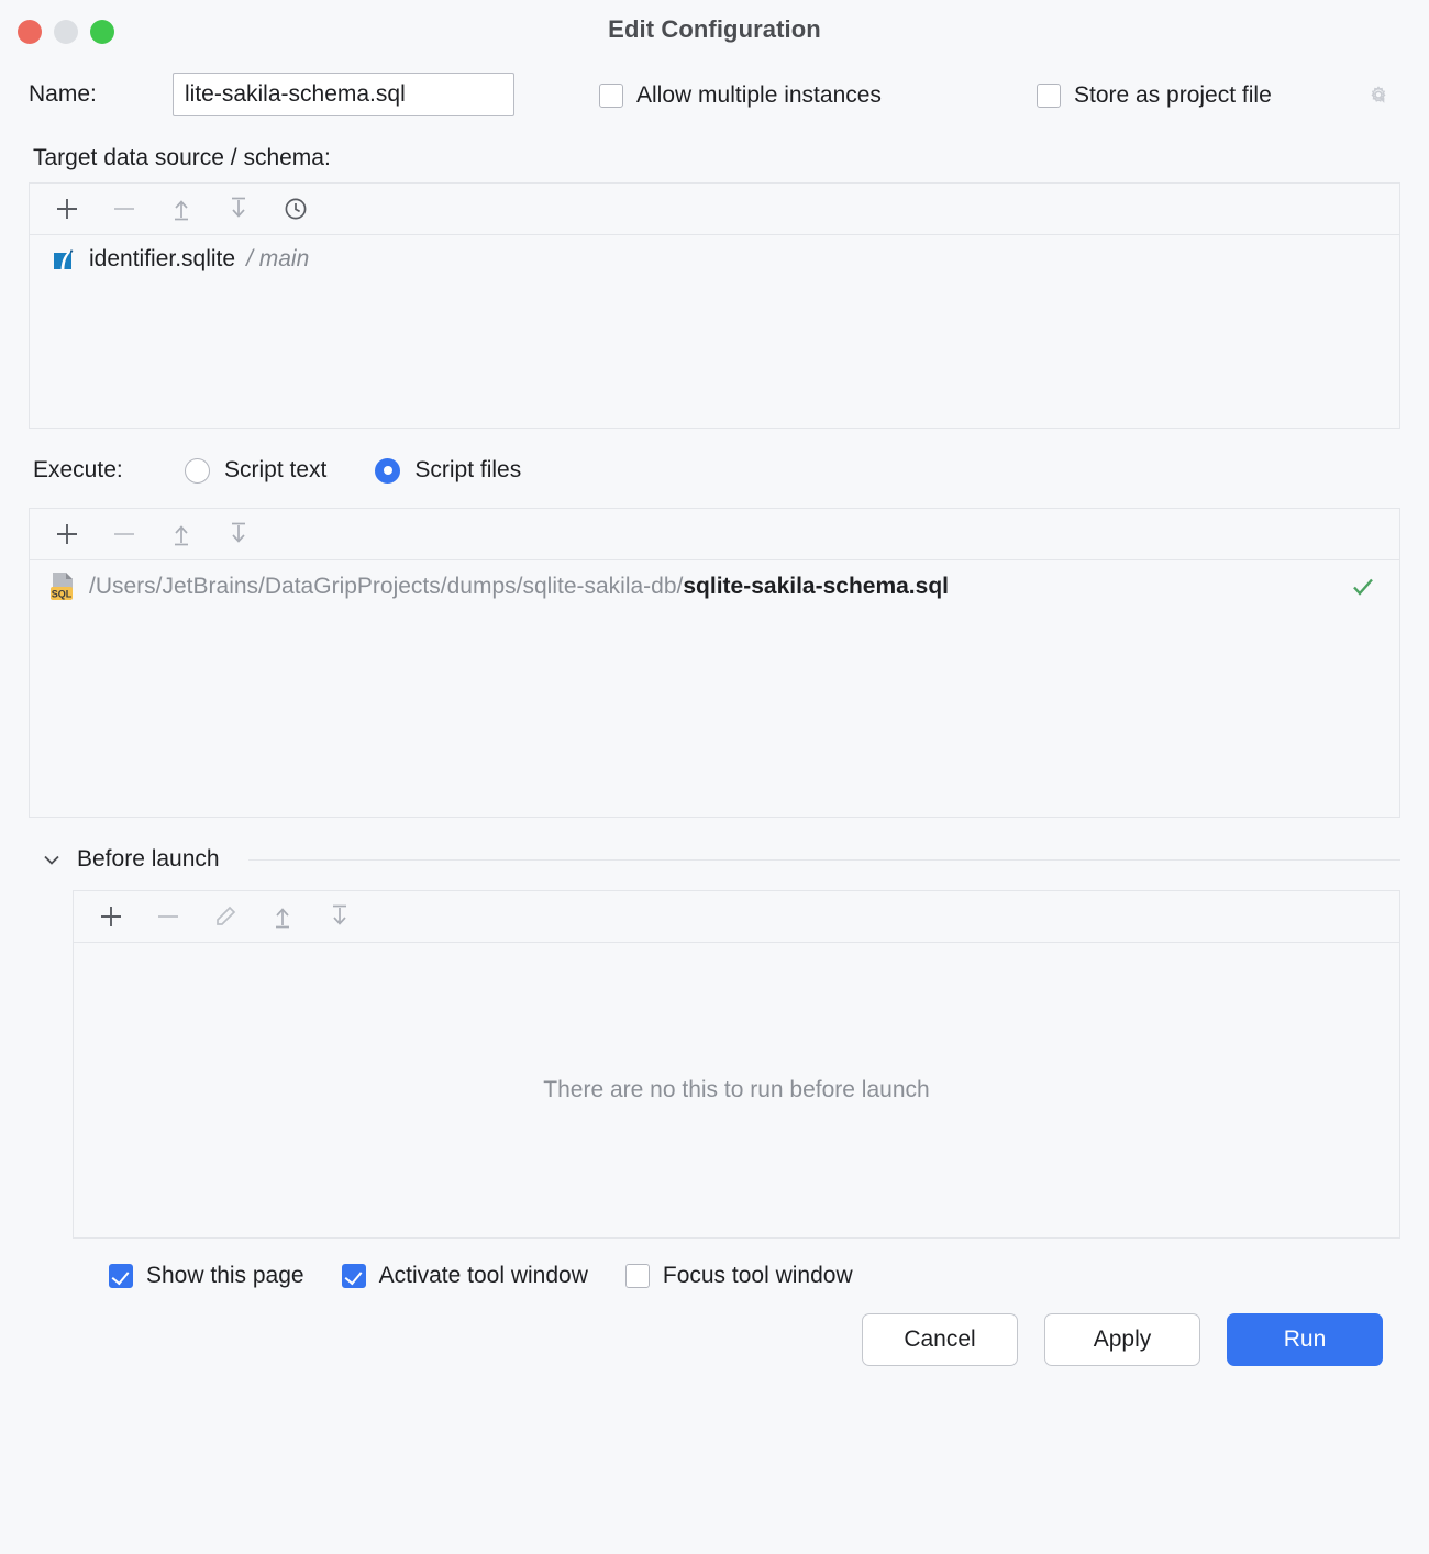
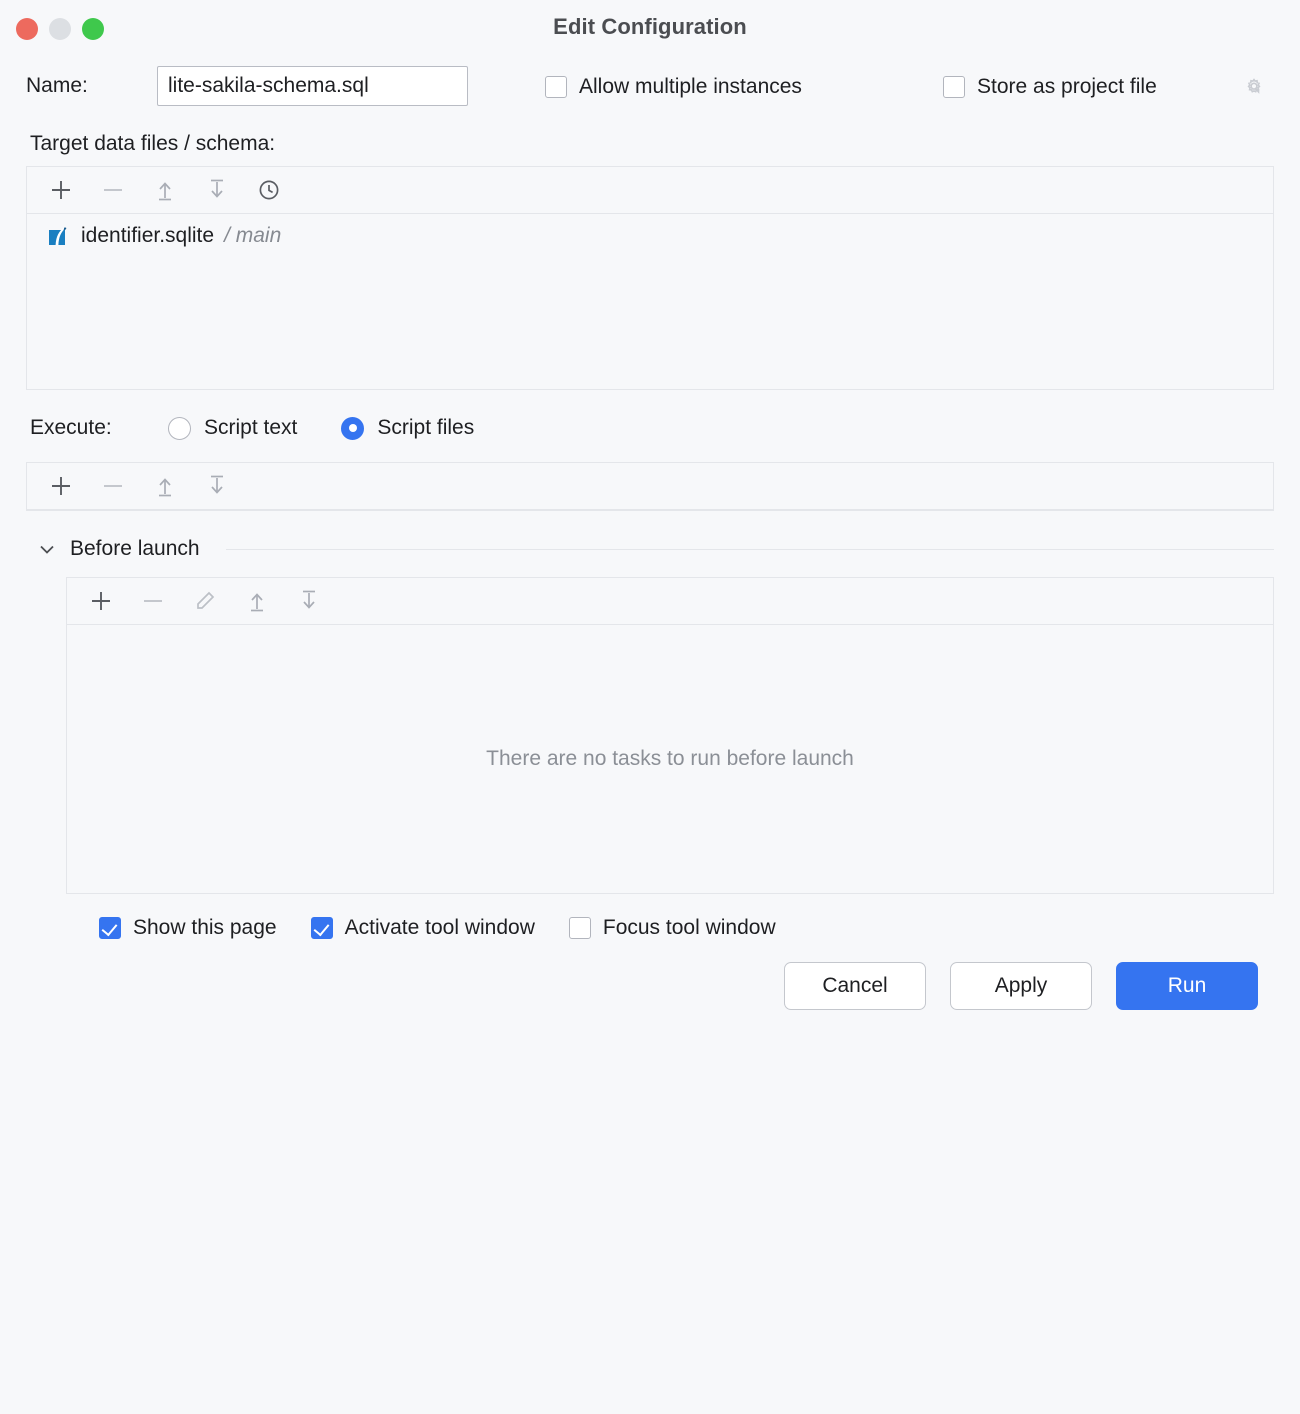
  Edit Configuration
  Name:
  lite-sakila-schema.sql
  Allow multiple instances
  Store as project file
- Target data source / schema:
+ Target data files / schema:
  identifier.sqlite
  / main
  Execute:
  Script text
  Script files
- SQL
- /Users/JetBrains/DataGripProjects/dumps/sqlite-sakila-db/
- sqlite-sakila-schema.sql
  Before launch
- There are no this to run before launch
+ There are no tasks to run before launch
  Show this page
  Activate tool window
  Focus tool window
  Cancel
  Apply
  Run
